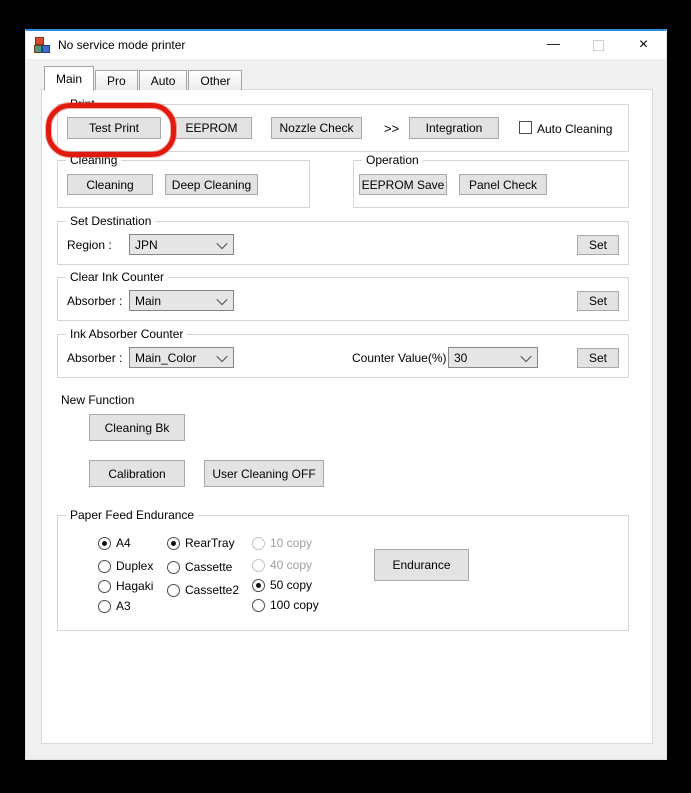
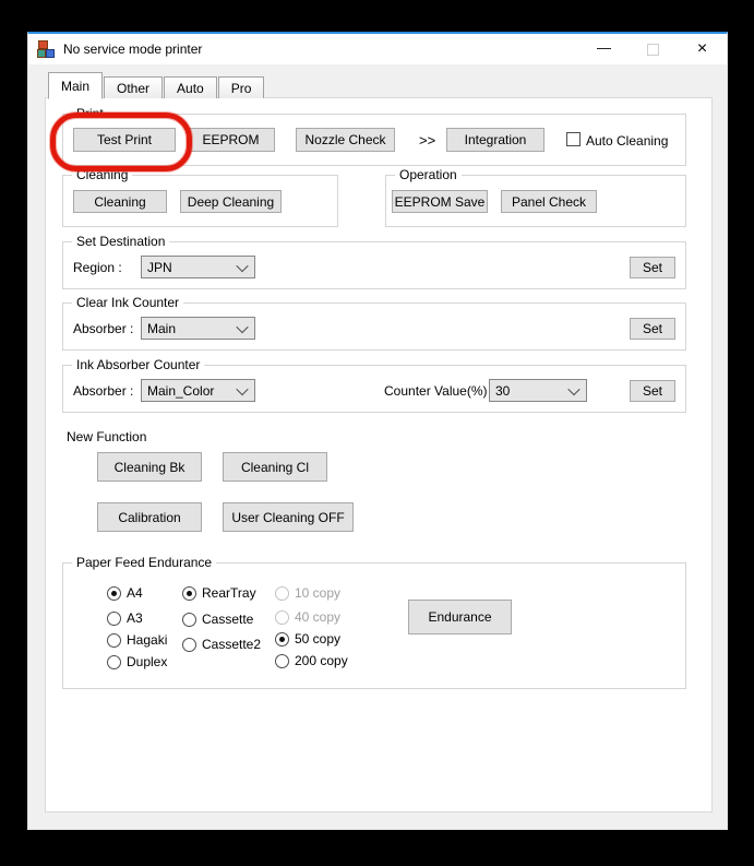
  No service mode printer
  —
  ×
  Main
- Pro
+ Other
  Auto
- Other
+ Pro
  Print
  Test Print
  EEPROM
  Nozzle Check
  >>
  Integration
  Auto Cleaning
  Cleaning
  Cleaning
  Deep Cleaning
  Operation
  EEPROM Save
  Panel Check
  Set Destination
  Region :
  JPN
  Set
  Clear Ink Counter
  Absorber :
  Main
  Set
  Ink Absorber Counter
  Absorber :
  Main_Color
  Counter Value(%)
  30
  Set
  New Function
  Cleaning Bk
+ Cleaning Cl
  Calibration
  User Cleaning OFF
  Paper Feed Endurance
  A4
- Duplex
+ A3
  Hagaki
- A3
+ Duplex
  RearTray
  Cassette
  Cassette2
  10 copy
  40 copy
  50 copy
- 100 copy
+ 200 copy
  Endurance
